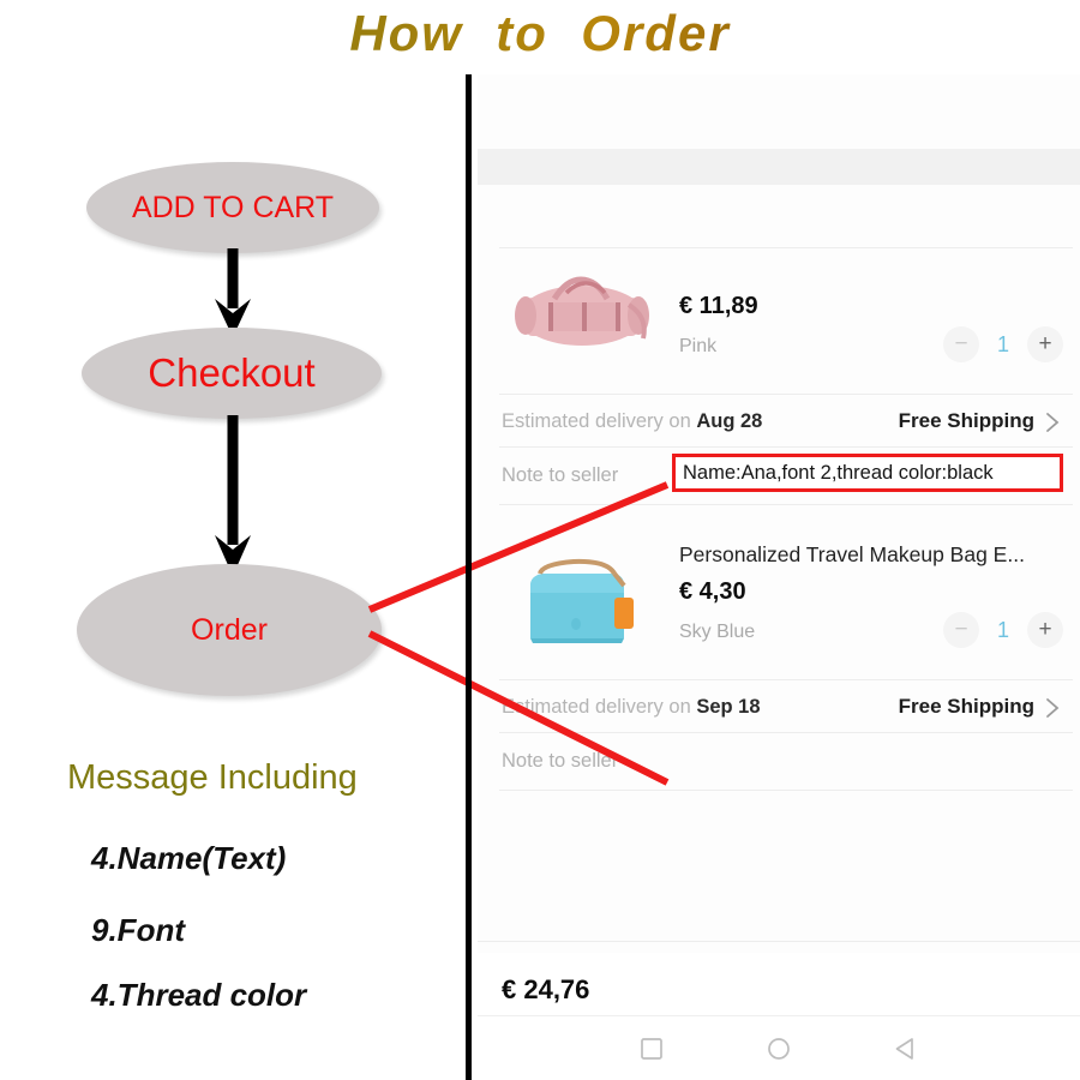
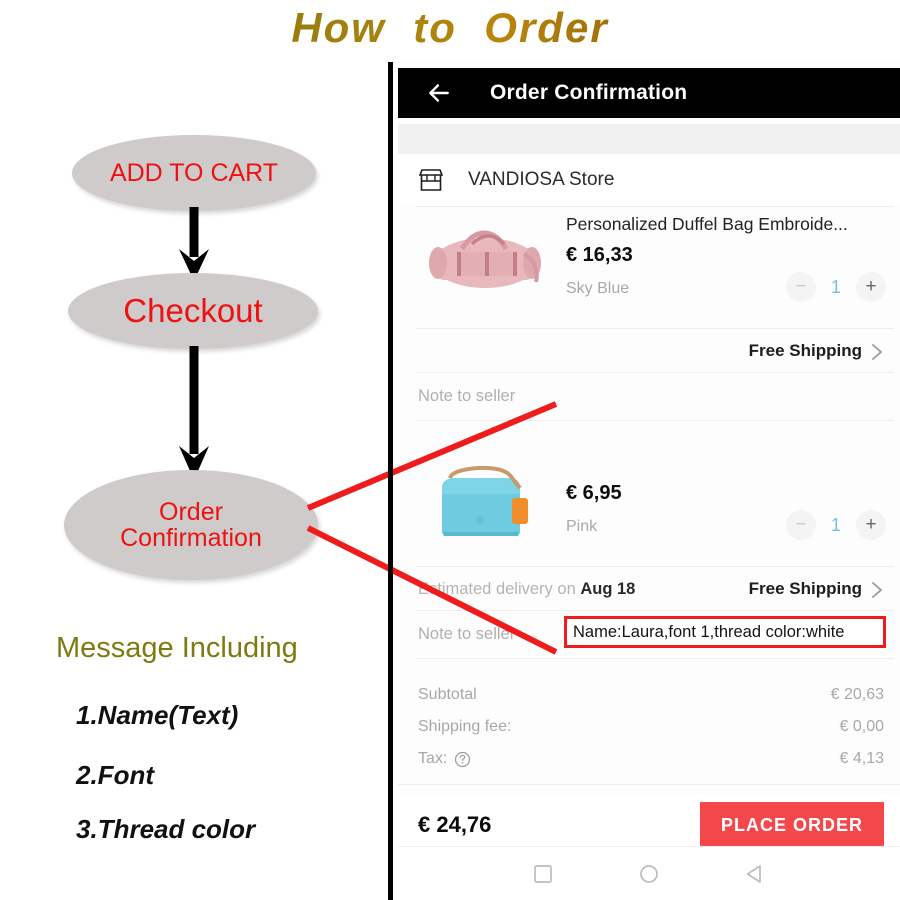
  How to Order
  ADD TO CART
  Checkout
  Order
+ Confirmation
  Message Including
- 4.Name(Text)
+ 1.Name(Text)
- 9.Font
+ 2.Font
- 4.Thread color
+ 3.Thread color
+ Order Confirmation
+ VANDIOSA Store
+ Personalized Duffel Bag Embroide...
- € 11,89
+ € 16,33
- Pink
+ Sky Blue
  −
  1
  +
- Estimated delivery on Aug 28
  Free Shipping
  Note to seller
- Name:Ana,font 2,thread color:black
- Personalized Travel Makeup Bag E...
- € 4,30
+ € 6,95
- Sky Blue
+ Pink
  −
  1
  +
- timated delivery on Sep 18
+ timated delivery on Aug 18
  Free Shipping
  Note to seller
+ Name:Laura,font 1,thread color:white
+ Subtotal
+ € 20,63
+ Shipping fee:
+ € 0,00
+ Tax:
+ € 4,13
  € 24,76
+ PLACE ORDER
